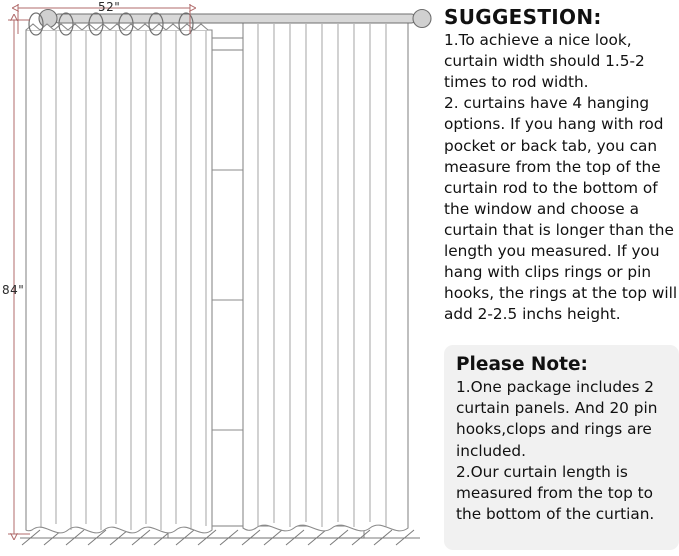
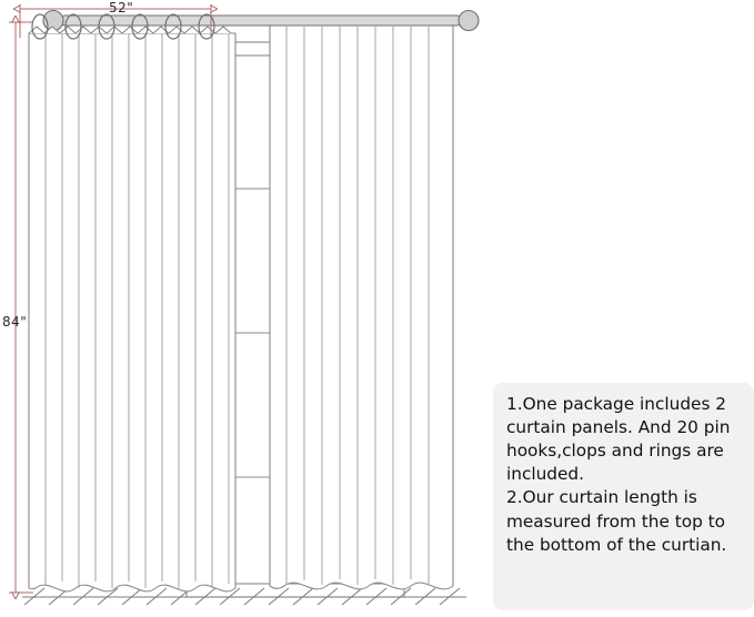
  52"
  84"
- SUGGESTION:
- 1.To achieve a nice look, curtain width should 1.5-2 times to rod width.
- 2. curtains have 4 hanging options. If you hang with rod pocket or back tab, you can measure from the top of the curtain rod to the bottom of the window and choose a curtain that is longer than the length you measured. If you hang with clips rings or pin hooks, the rings at the top will add 2-2.5 inchs height.
- Please Note:
  1.One package includes 2 curtain panels. And 20 pin hooks,clops and rings are included.
  2.Our curtain length is measured from the top to the bottom of the curtian.
